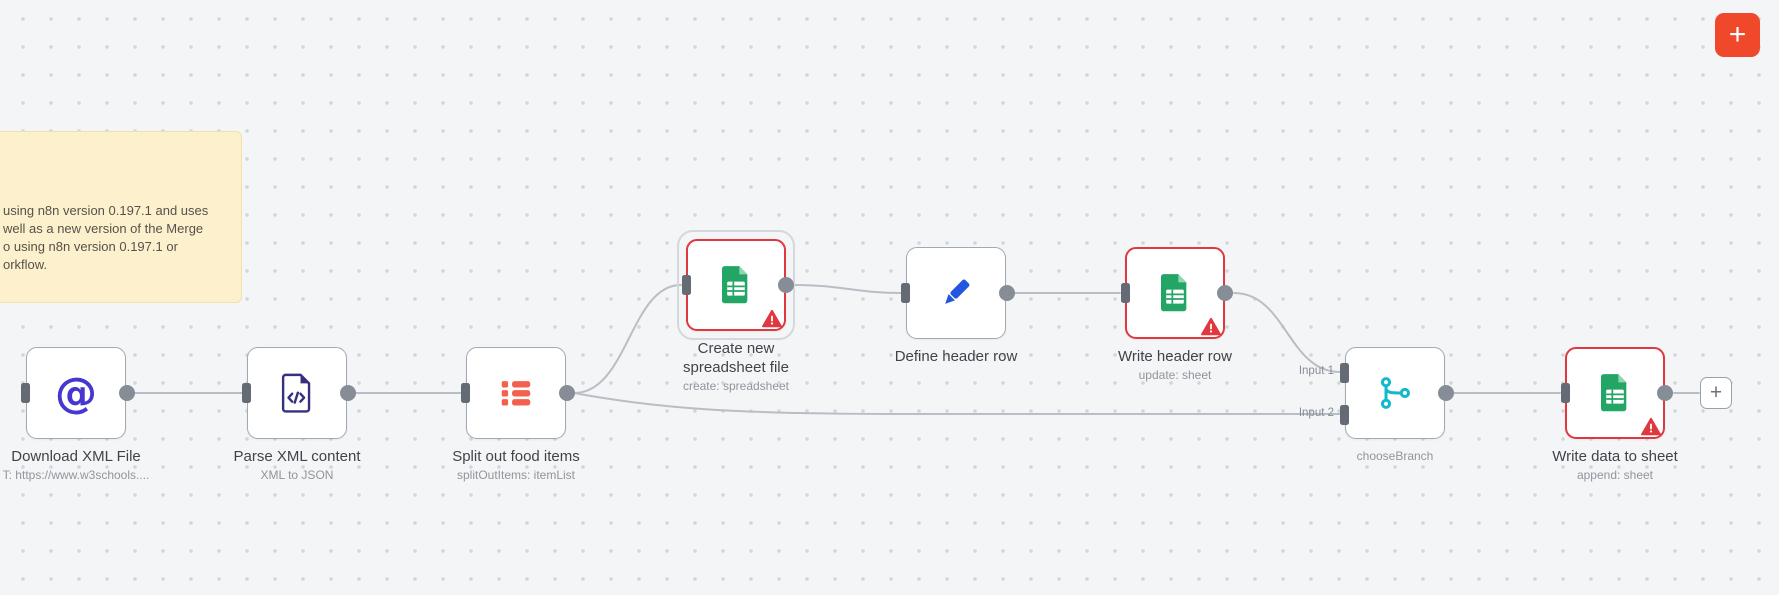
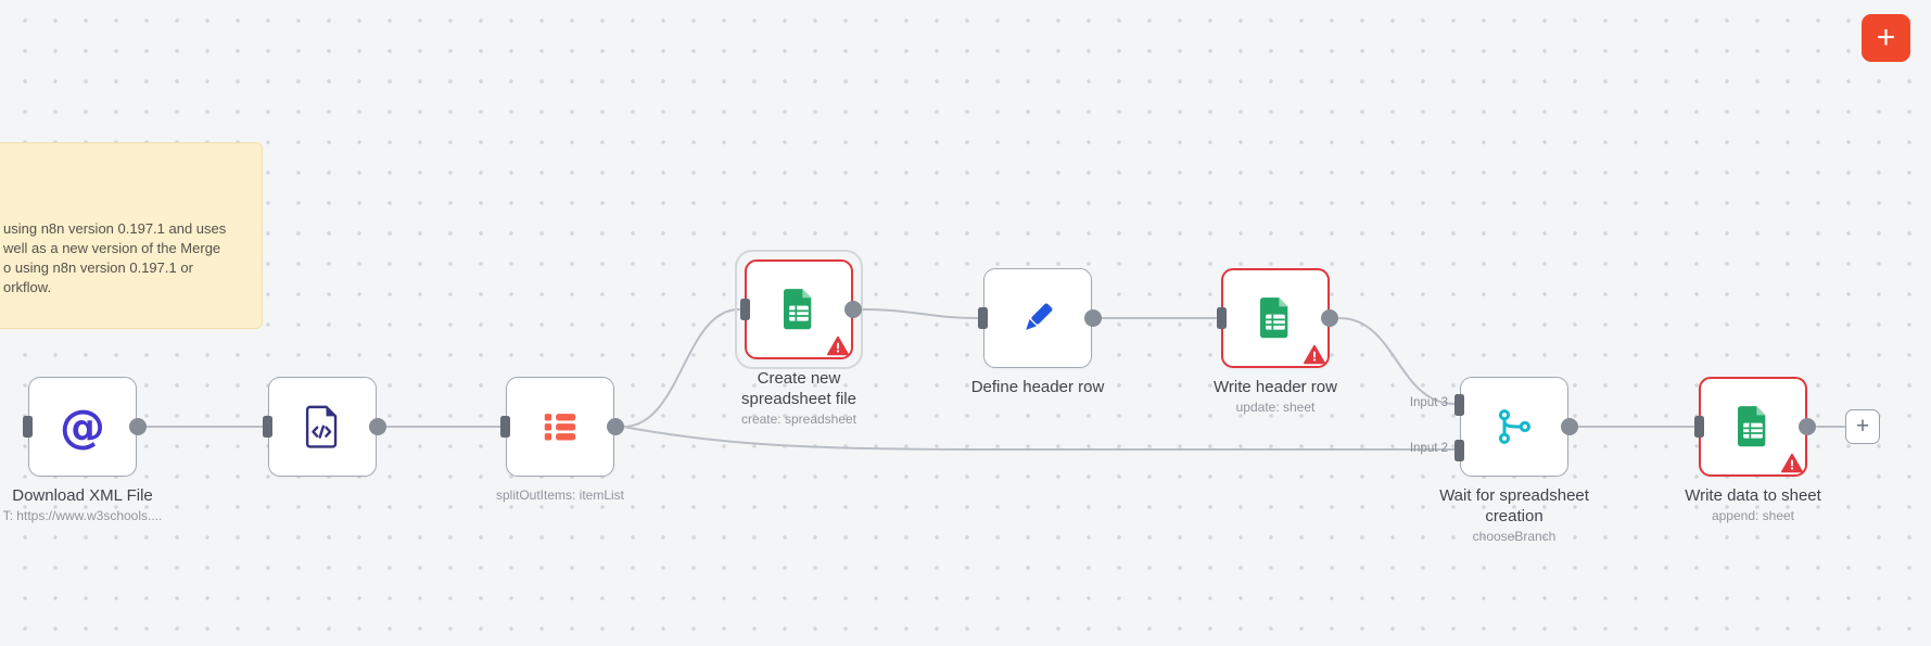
  using n8n version 0.197.1 and uses
  well as a new version of the Merge
  o using n8n version 0.197.1 or
  orkflow.
  @
  Download XML File
  T: https://www.w3schools....
- Parse XML content
- XML to JSON
- Split out food items
  splitOutItems: itemList
  Create new spreadsheet file
  create: spreadsheet
  Define header row
  Write header row
  update: sheet
+ Wait for spreadsheet creation
  chooseBranch
- Input 1
+ Input 3
  Input 2
  Write data to sheet
  append: sheet
  +
  +
